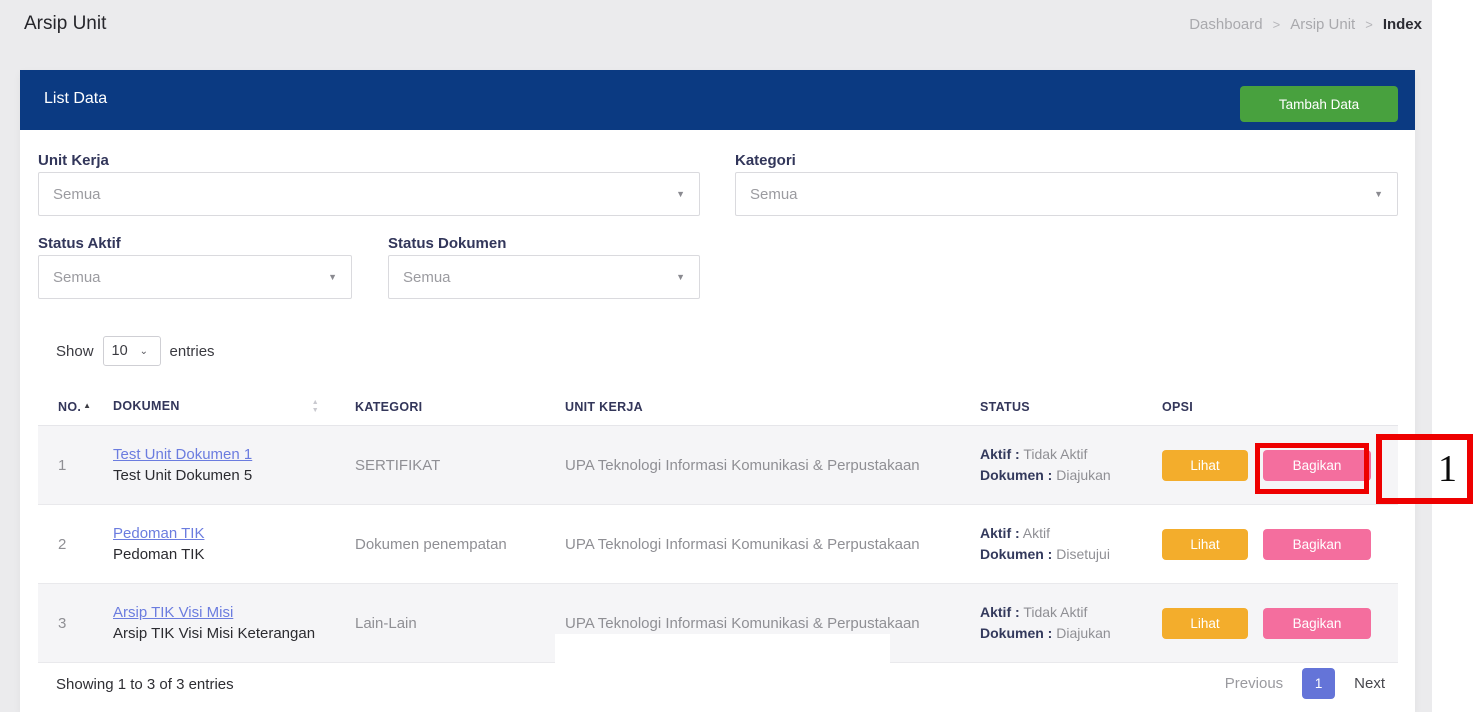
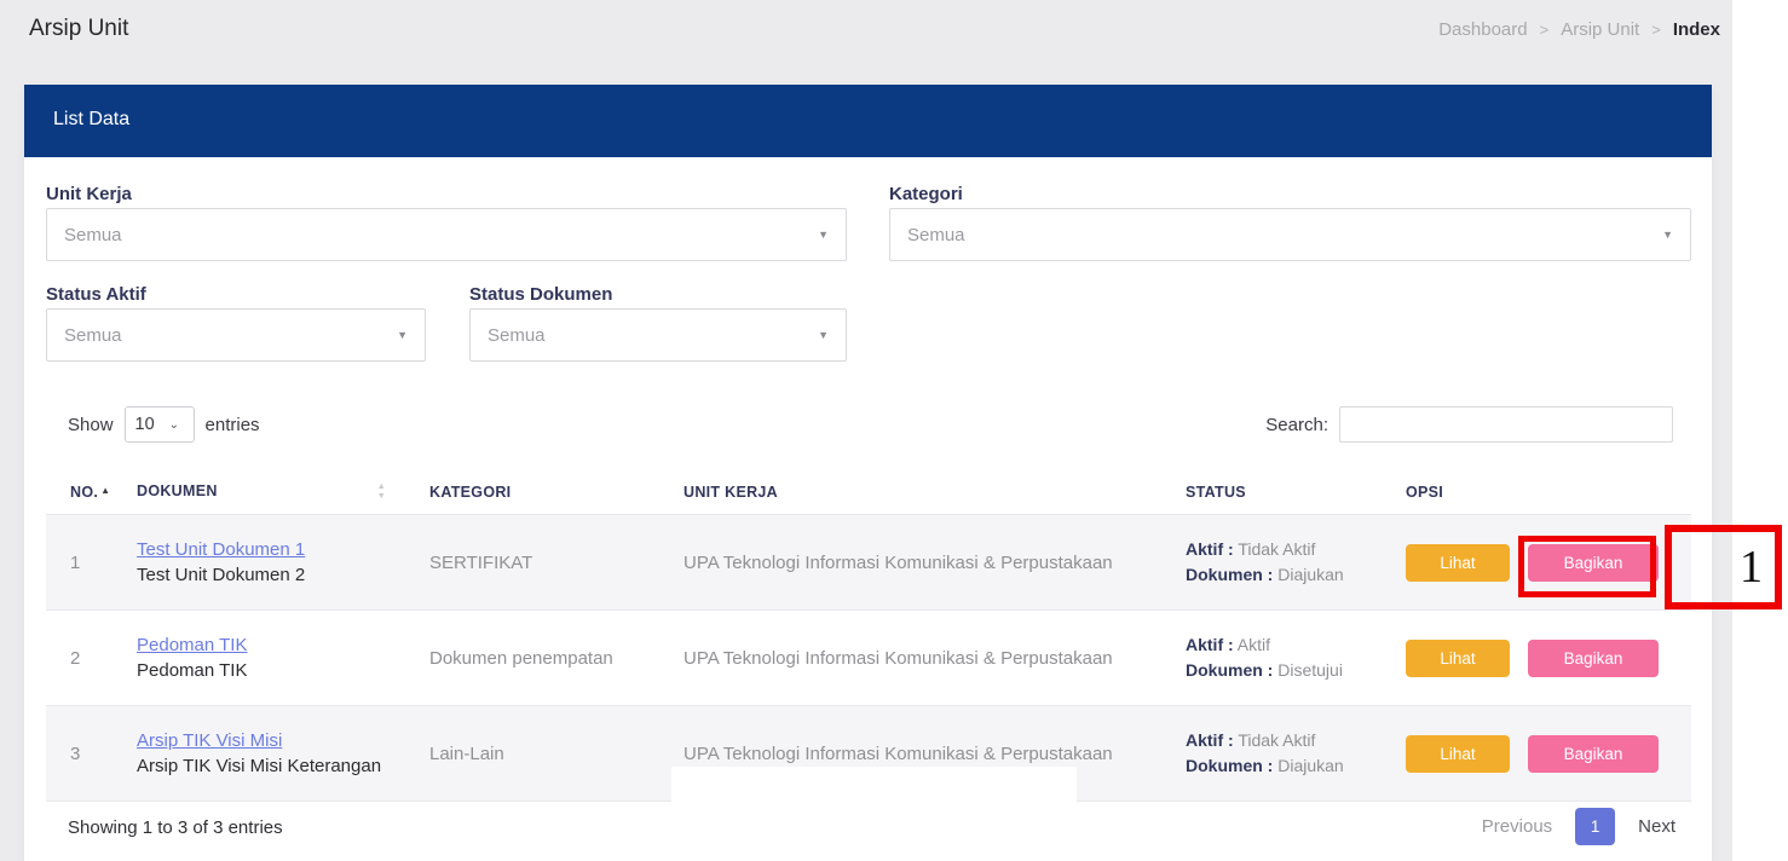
  Arsip Unit
  Dashboard
  >
  Arsip Unit
  >
  Index
  List Data
- Tambah Data
  Unit Kerja
  Semua
  ▼
  Kategori
  Semua
  ▼
  Status Aktif
  Semua
  ▼
  Status Dokumen
  Semua
  ▼
  Show
  10
  ⌄
  entries
+ Search:
  NO. ▲	DOKUMEN	KATEGORI	UNIT KERJA	STATUS	OPSI
- 1	Test Unit Dokumen 1 Test Unit Dokumen 5	SERTIFIKAT	UPA Teknologi Informasi Komunikasi & Perpustakaan	Aktif : Tidak Aktif Dokumen : Diajukan	Lihat Bagikan
+ 1	Test Unit Dokumen 1 Test Unit Dokumen 2	SERTIFIKAT	UPA Teknologi Informasi Komunikasi & Perpustakaan	Aktif : Tidak Aktif Dokumen : Diajukan	Lihat Bagikan
  2	Pedoman TIK Pedoman TIK	Dokumen penempatan	UPA Teknologi Informasi Komunikasi & Perpustakaan	Aktif : Aktif Dokumen : Disetujui	Lihat Bagikan
  3	Arsip TIK Visi Misi Arsip TIK Visi Misi Keterangan	Lain-Lain	UPA Teknologi Informasi Komunikasi & Perpustakaan	Aktif : Tidak Aktif Dokumen : Diajukan	Lihat Bagikan
  Showing 1 to 3 of 3 entries
  Previous
  1
  Next
  1
